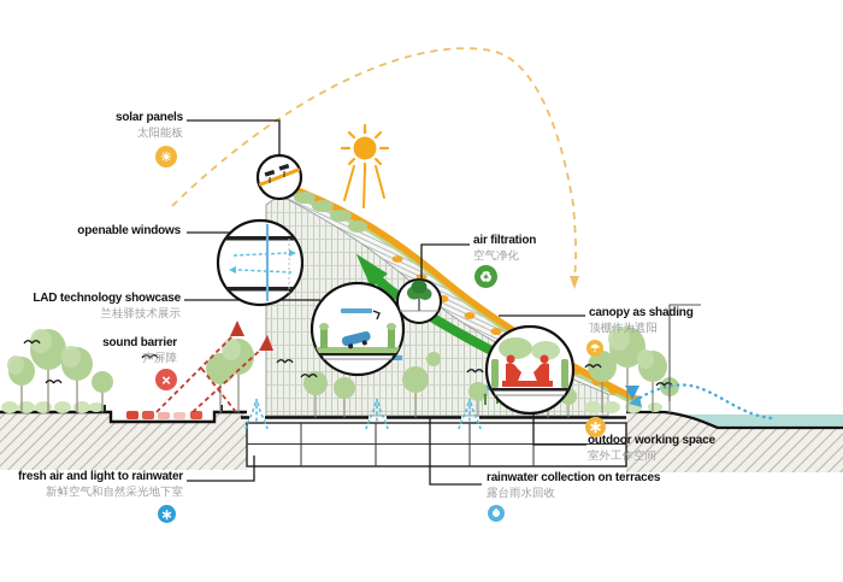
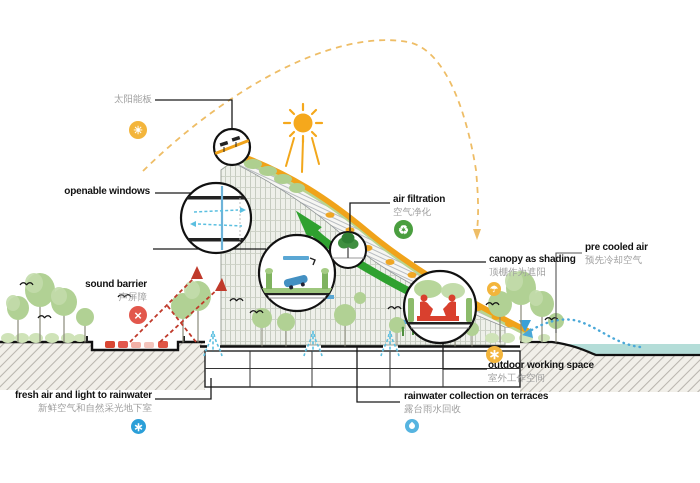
- solar panels
  太阳能板
  openable windows
- LAD technology showcase
- 兰桂驿技术展示
  sound barrier
  声屏障
  air filtration
  空气净化
  canopy as shading
  顶棚作为遮阳
+ pre cooled air
+ 预先冷却空气
  outdoor working space
  室外工作空间
  rainwater collection on terraces
  露台雨水回收
  fresh air and light to rainwater
  新鲜空气和自然采光地下室
  ☀
  ×
  ♻
  ☂
  ∗
  ∗
